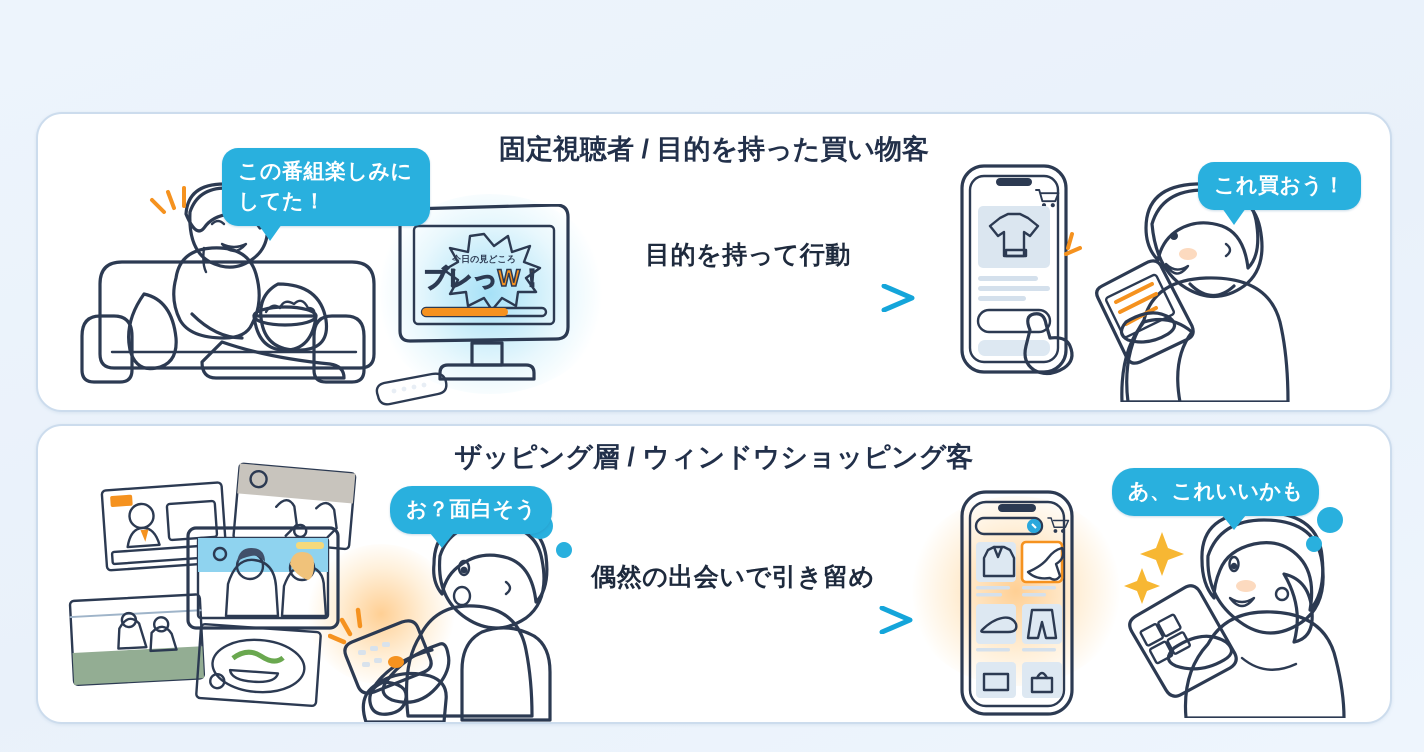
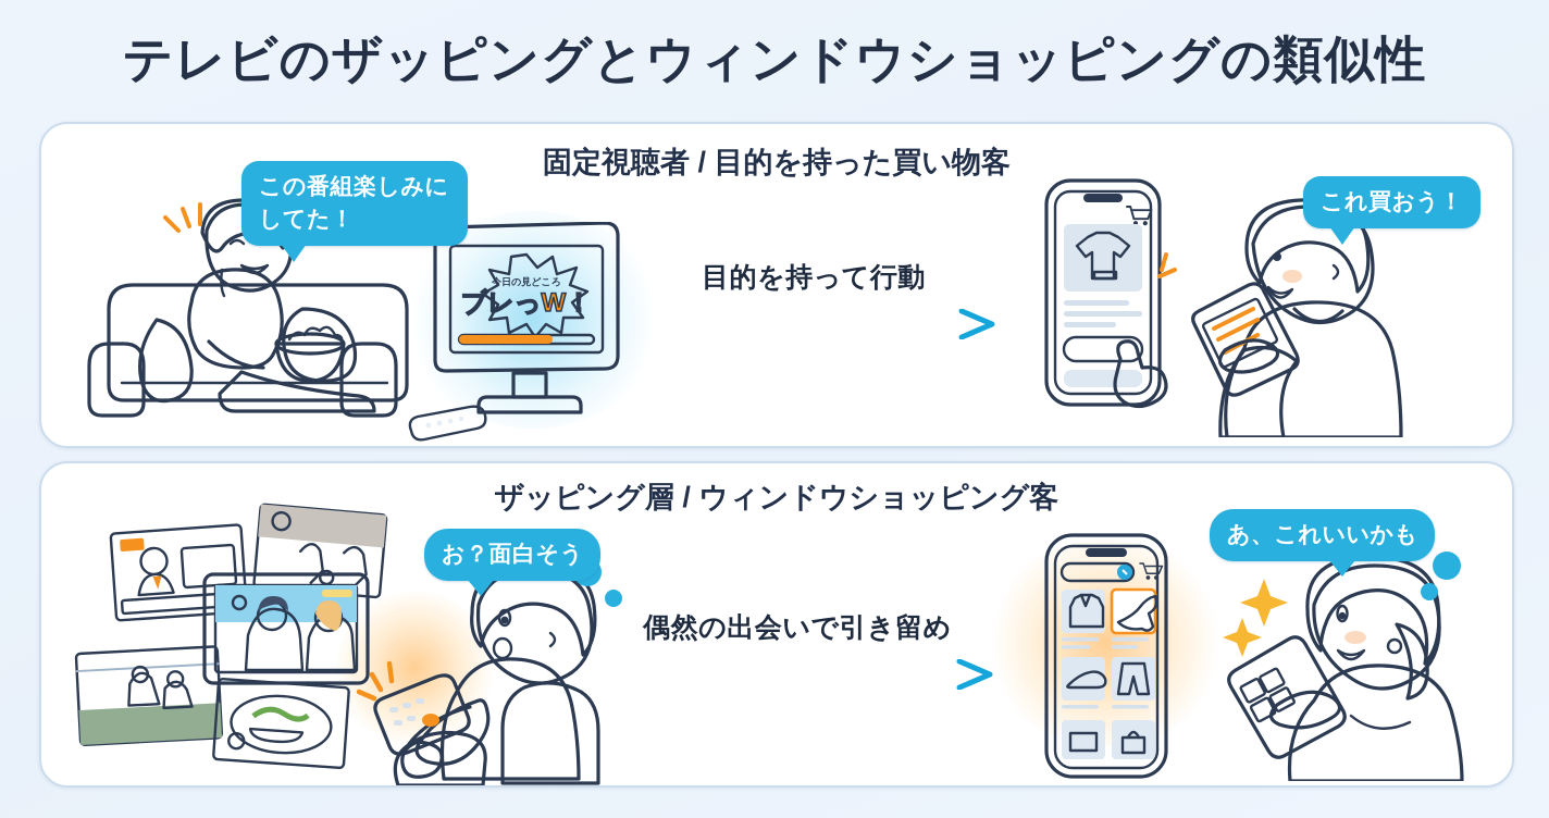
+ テレビのザッピングとウィンドウショッピングの類似性
  固定視聴者 / 目的を持った買い物客
  今日の見どころ
  ブレっW！
  目的を持って行動
  カートに入れる
  この番組楽しみに
  してた！
  これ買おう！
  ザッピング層 / ウィンドウショッピング客
  偶然の出会いで引き留め
  お？面白そう
  あ、これいいかも
